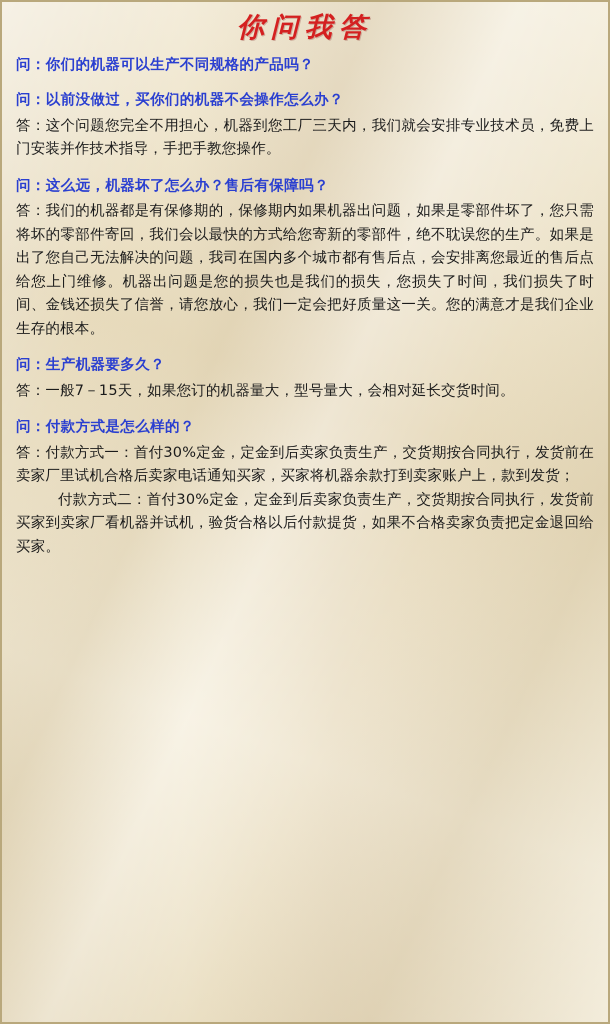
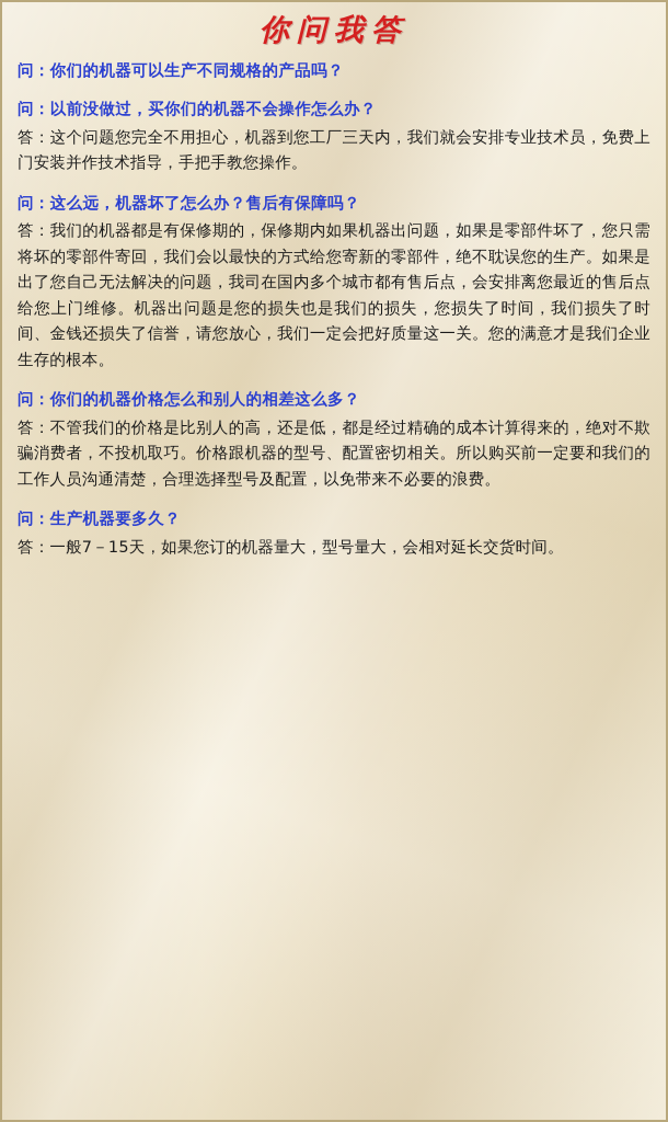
  你问我答
  问：你们的机器可以生产不同规格的产品吗？
  问：以前没做过，买你们的机器不会操作怎么办？
  答：这个问题您完全不用担心，机器到您工厂三天内，我们就会安排专业技术员，免费上门安装并作技术指导，手把手教您操作。
  问：这么远，机器坏了怎么办？售后有保障吗？
  答：我们的机器都是有保修期的，保修期内如果机器出问题，如果是零部件坏了，您只需将坏的零部件寄回，我们会以最快的方式给您寄新的零部件，绝不耽误您的生产。如果是出了您自己无法解决的问题，我司在国内多个城市都有售后点，会安排离您最近的售后点给您上门维修。机器出问题是您的损失也是我们的损失，您损失了时间，我们损失了时间、金钱还损失了信誉，请您放心，我们一定会把好质量这一关。您的满意才是我们企业生存的根本。
+ 问：你们的机器价格怎么和别人的相差这么多？
+ 答：不管我们的价格是比别人的高，还是低，都是经过精确的成本计算得来的，绝对不欺骗消费者，不投机取巧。价格跟机器的型号、配置密切相关。所以购买前一定要和我们的工作人员沟通清楚，合理选择型号及配置，以免带来不必要的浪费。
  问：生产机器要多久？
  答：一般7－15天，如果您订的机器量大，型号量大，会相对延长交货时间。
- 问：付款方式是怎么样的？
- 答：付款方式一：首付30%定金，定金到后卖家负责生产，交货期按合同执行，发货前在卖家厂里试机合格后卖家电话通知买家，买家将机器余款打到卖家账户上，款到发货；
- 付款方式二：首付30%定金，定金到后卖家负责生产，交货期按合同执行，发货前买家到卖家厂看机器并试机，验货合格以后付款提货，如果不合格卖家负责把定金退回给买家。
